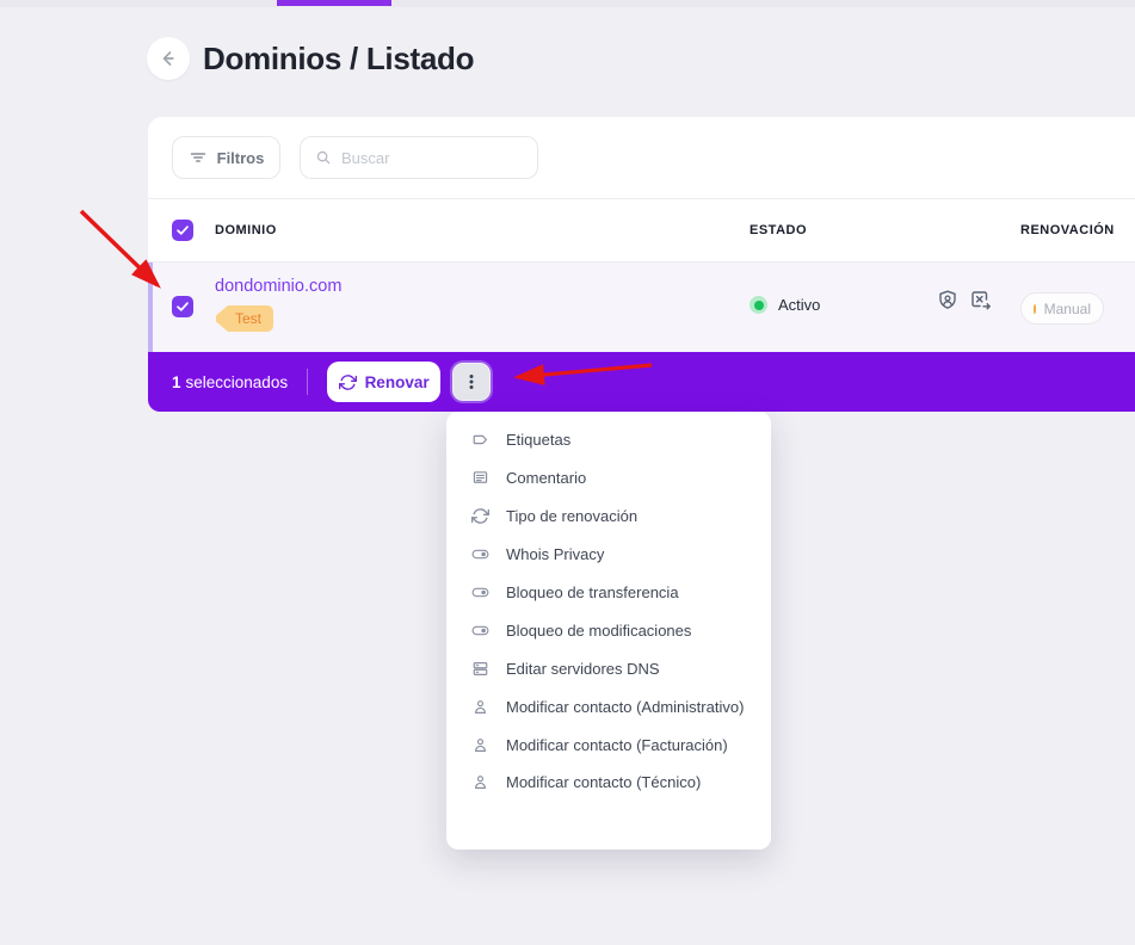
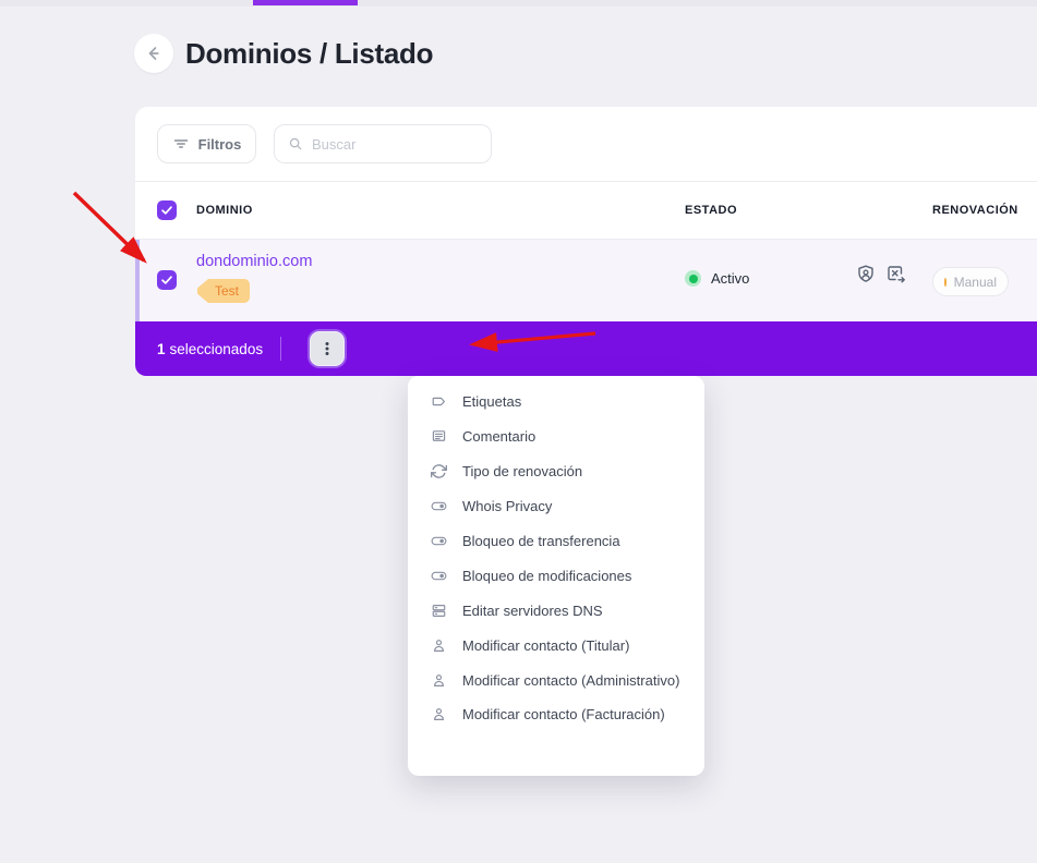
  Dominios / Listado
  Filtros
  Buscar
  DOMINIO
  ESTADO
  RENOVACIÓN
  dondominio.com
  Test
  Activo
  Manual
  1 seleccionados
- Renovar
  Etiquetas
  Comentario
  Tipo de renovación
  Whois Privacy
  Bloqueo de transferencia
  Bloqueo de modificaciones
  Editar servidores DNS
+ Modificar contacto (Titular)
  Modificar contacto (Administrativo)
  Modificar contacto (Facturación)
- Modificar contacto (Técnico)
